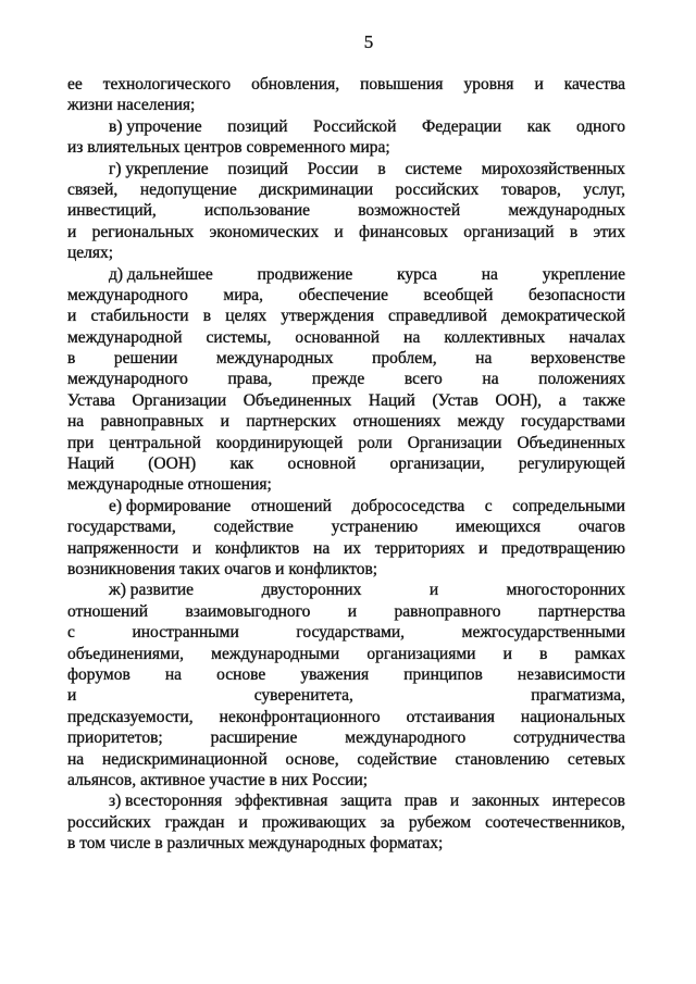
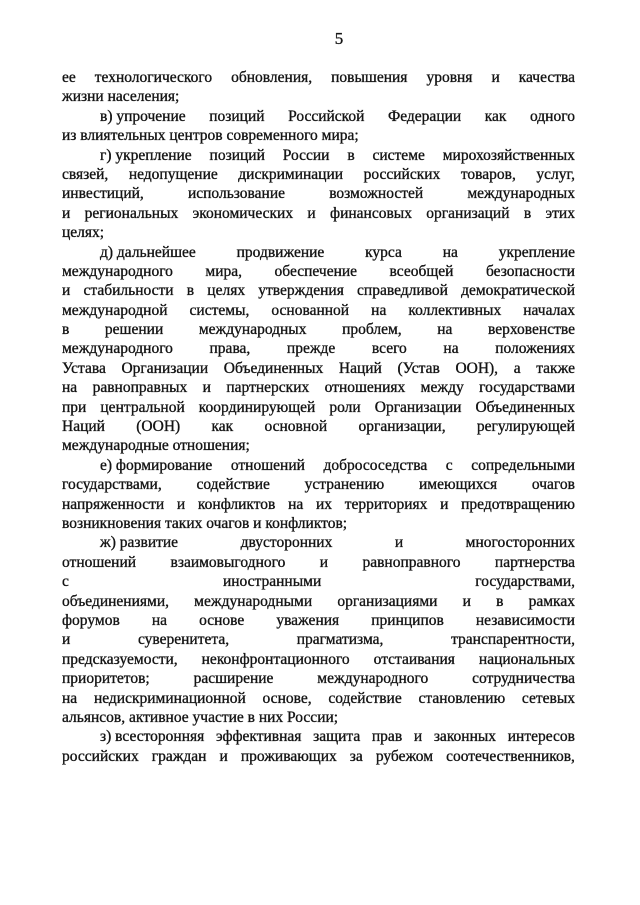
  5
  ее
  технологического
  обновления,
  повышения
  уровня
  и
  качества
  жизни населения;
  в) упрочение
  позиций
  Российской
  Федерации
  как
  одного
  из влиятельных центров современного мира;
  г) укрепление
  позиций
  России
  в
  системе
  мирохозяйственных
  связей,
  недопущение
  дискриминации
  российских
  товаров,
  услуг,
  инвестиций,
  использование
  возможностей
  международных
  и
  региональных
  экономических
  и
  финансовых
  организаций
  в
  этих
  целях;
  д) дальнейшее
  продвижение
  курса
  на
  укрепление
  международного
  мира,
  обеспечение
  всеобщей
  безопасности
  и
  стабильности
  в
  целях
  утверждения
  справедливой
  демократической
  международной
  системы,
  основанной
  на
  коллективных
  началах
  в
  решении
  международных
  проблем,
  на
  верховенстве
  международного
  права,
  прежде
  всего
  на
  положениях
  Устава
  Организации
  Объединенных
  Наций
  (Устав
  ООН),
  а
  также
  на
  равноправных
  и
  партнерских
  отношениях
  между
  государствами
  при
  центральной
  координирующей
  роли
  Организации
  Объединенных
  Наций
  (ООН)
  как
  основной
  организации,
  регулирующей
  международные отношения;
  е) формирование
  отношений
  добрососедства
  с
  сопредельными
  государствами,
  содействие
  устранению
  имеющихся
  очагов
  напряженности
  и
  конфликтов
  на
  их
  территориях
  и
  предотвращению
  возникновения таких очагов и конфликтов;
  ж) развитие
  двусторонних
  и
  многосторонних
  отношений
  взаимовыгодного
  и
  равноправного
  партнерства
  с
  иностранными
  государствами,
- межгосударственными
  объединениями,
  международными
  организациями
  и
  в
  рамках
  форумов
  на
  основе
  уважения
  принципов
  независимости
  и
  суверенитета,
  прагматизма,
+ транспарентности,
  предсказуемости,
  неконфронтационного
  отстаивания
  национальных
  приоритетов;
  расширение
  международного
  сотрудничества
  на
  недискриминационной
  основе,
  содействие
  становлению
  сетевых
  альянсов, активное участие в них России;
  з) всесторонняя
  эффективная
  защита
  прав
  и
  законных
  интересов
  российских
  граждан
  и
  проживающих
  за
  рубежом
  соотечественников,
- в том числе в различных международных форматах;
